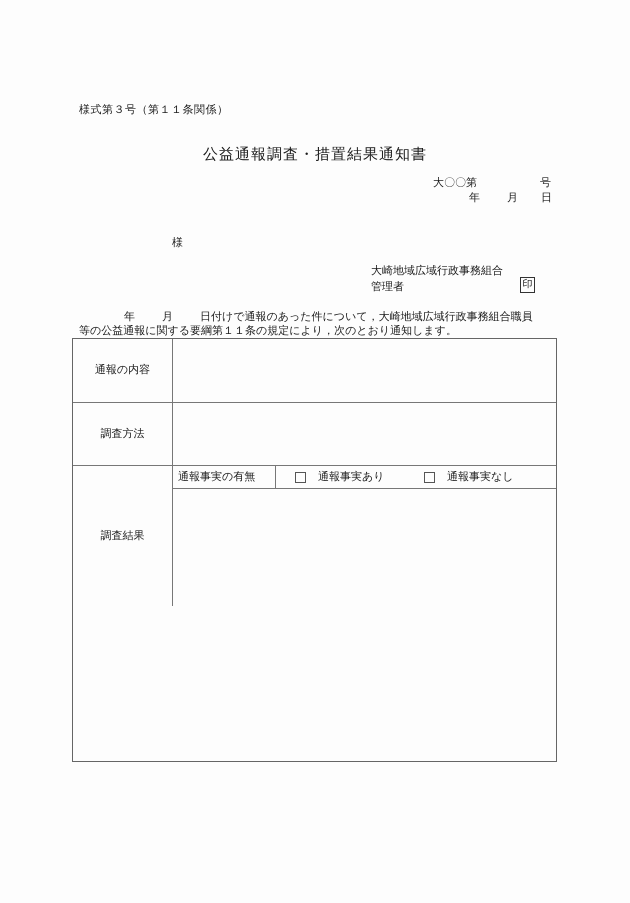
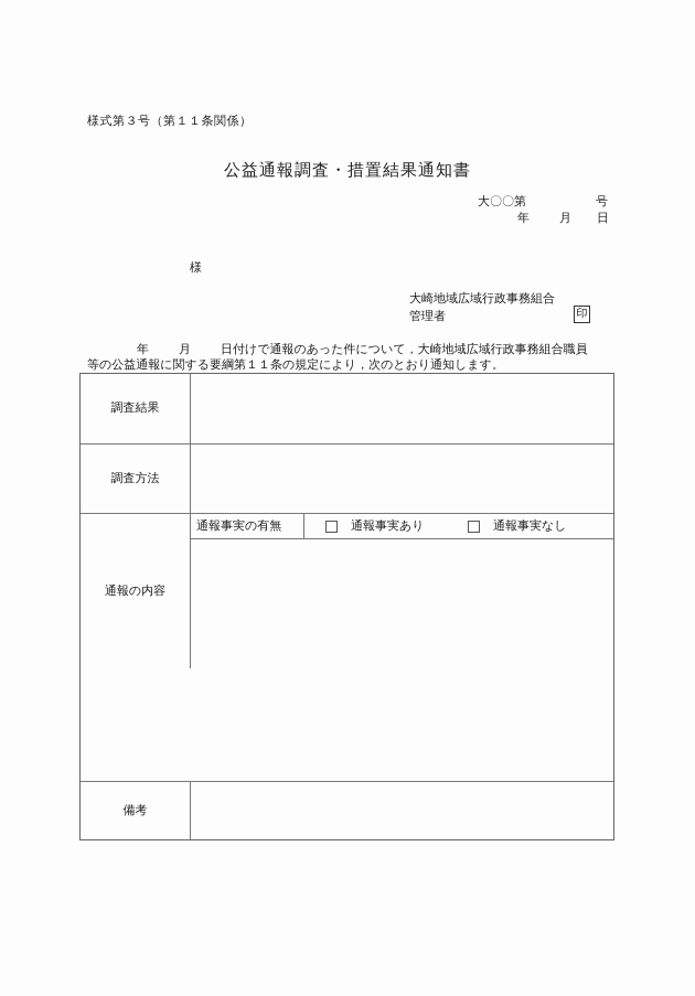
  様式第３号（第１１条関係）
  公益通報調査・措置結果通知書
  大〇〇第
  号
  年
  月
  日
  様
  大崎地域広域行政事務組合
  管理者
  印
  年 月 日付けで通報のあった件について，大崎地域広域行政事務組合職員
  等の公益通報に関する要綱第１１条の規定により，次のとおり通知します。
- 通報の内容
+ 調査結果
  調査方法
- 調査結果
+ 通報の内容
  通報事実の有無
  通報事実あり
  通報事実なし
+ 備考
